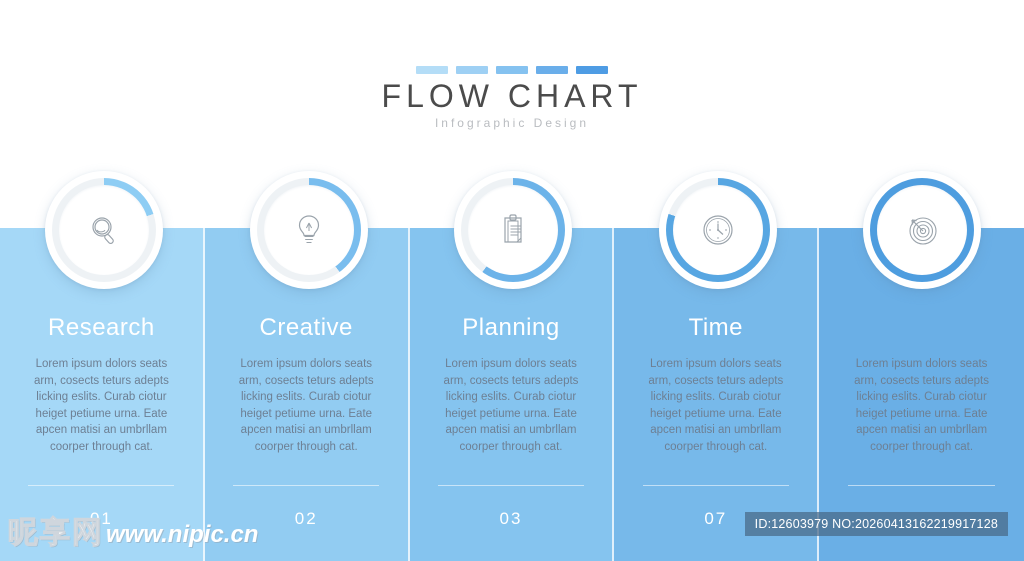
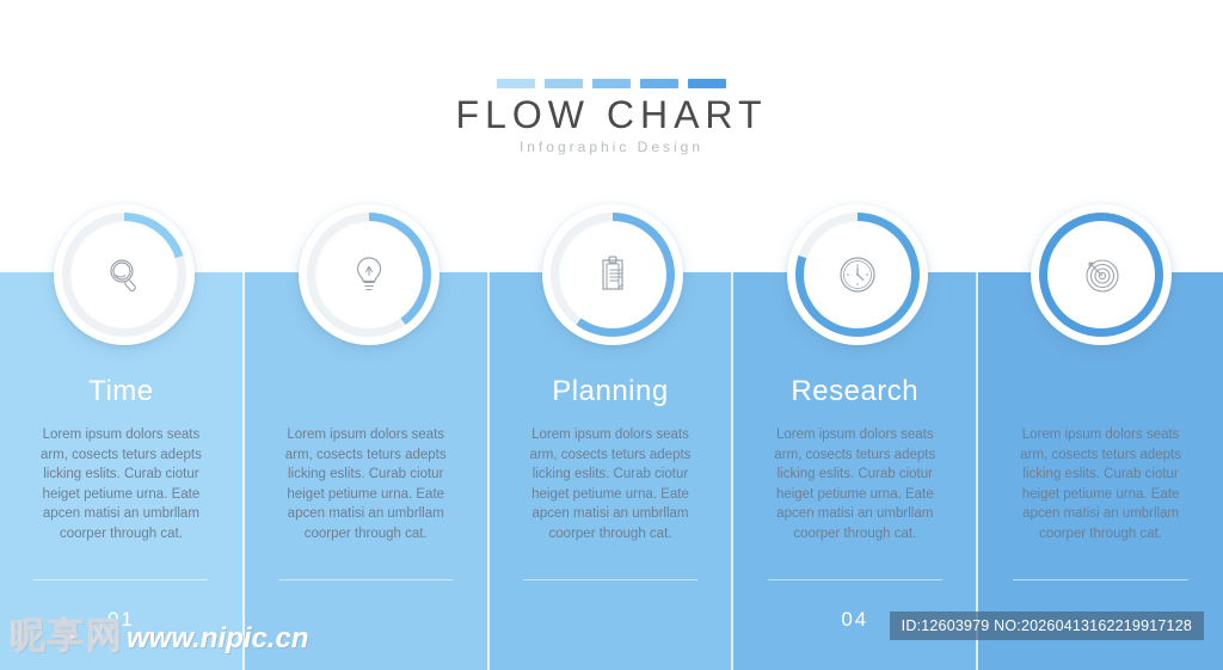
  FLOW CHART
  Infographic Design
- Research
+ Time
  Lorem ipsum dolors seats arm, cosects teturs adepts licking eslits. Curab ciotur heiget petiume urna. Eate apcen matisi an umbrllam coorper through cat.
  01
- Creative
  Lorem ipsum dolors seats arm, cosects teturs adepts licking eslits. Curab ciotur heiget petiume urna. Eate apcen matisi an umbrllam coorper through cat.
- 02
  Planning
  Lorem ipsum dolors seats arm, cosects teturs adepts licking eslits. Curab ciotur heiget petiume urna. Eate apcen matisi an umbrllam coorper through cat.
- 03
- Time
+ Research
  Lorem ipsum dolors seats arm, cosects teturs adepts licking eslits. Curab ciotur heiget petiume urna. Eate apcen matisi an umbrllam coorper through cat.
- 07
+ 04
  Lorem ipsum dolors seats arm, cosects teturs adepts licking eslits. Curab ciotur heiget petiume urna. Eate apcen matisi an umbrllam coorper through cat.
  昵享网
  www.nipic.cn
  ID:12603979 NO:20260413162219917128
